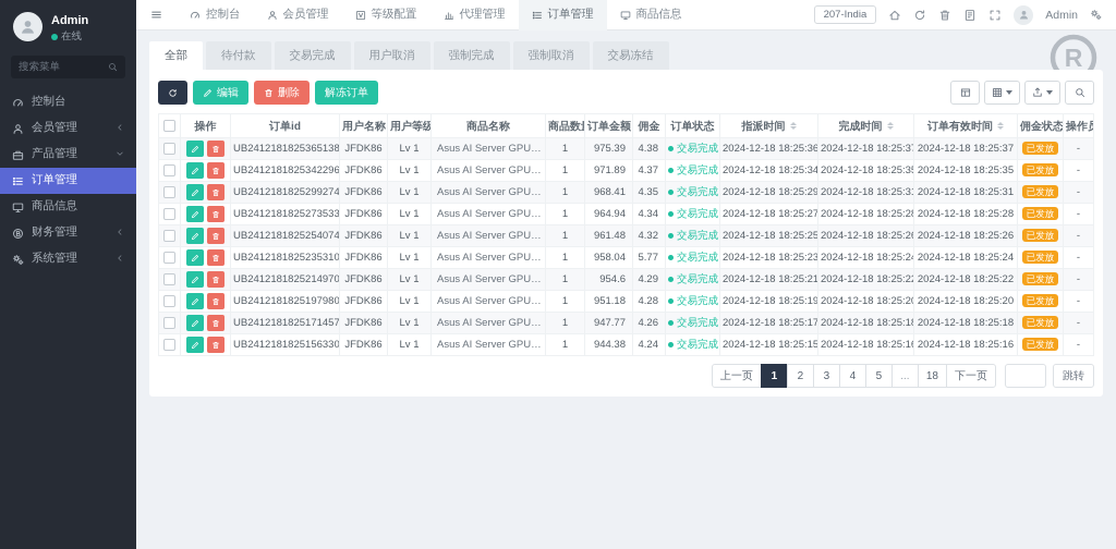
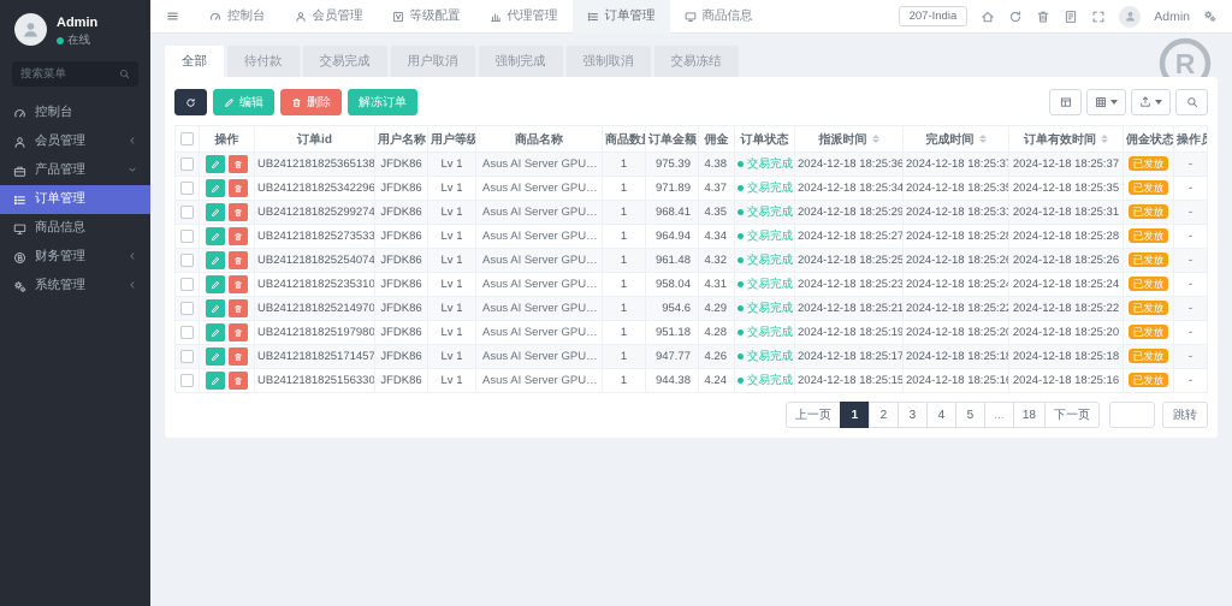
  Admin
  在线
  搜索菜单
  控制台
  会员管理
  产品管理
  订单管理
  商品信息
  财务管理
  系统管理
  控制台
  会员管理
  等级配置
  代理管理
  订单管理
  商品信息
  207-India
  Admin
  R
  全部
  待付款
  交易完成
  用户取消
  强制完成
  强制取消
  交易冻结
  编辑
  删除
  解冻订单
  	操作	订单id	用户名称	用户等级	商品名称	商品数	订单金额	佣金	订单状态	指派时间	完成时间	订单有效时间	佣金状态	操作员
  		UB2412181825365138	JFDK86	Lv 1	Asus AI Server GPU Se	1	975.39	4.38	交易完成	2024-12-18 18:25:36	2024-12-18 18:25:3	2024-12-18 18:25:37	已发放	-
  		UB2412181825342296	JFDK86	Lv 1	Asus AI Server GPU Se	1	971.89	4.37	交易完成	2024-12-18 18:25:34	2024-12-18 18:25:3	2024-12-18 18:25:35	已发放	-
  		UB2412181825299274	JFDK86	Lv 1	Asus AI Server GPU Se	1	968.41	4.35	交易完成	2024-12-18 18:25:29	2024-12-18 18:25:3	2024-12-18 18:25:31	已发放	-
  		UB2412181825273533	JFDK86	Lv 1	Asus AI Server GPU Se	1	964.94	4.34	交易完成	2024-12-18 18:25:27	2024-12-18 18:25:2	2024-12-18 18:25:28	已发放	-
  		UB2412181825254074	JFDK86	Lv 1	Asus AI Server GPU Se	1	961.48	4.32	交易完成	2024-12-18 18:25:25	2024-12-18 18:25:2	2024-12-18 18:25:26	已发放	-
- 		UB2412181825235310	JFDK86	Lv 1	Asus AI Server GPU Se	1	958.04	5.77	交易完成	2024-12-18 18:25:23	2024-12-18 18:25:2	2024-12-18 18:25:24	已发放	-
+ 		UB2412181825235310	JFDK86	Lv 1	Asus AI Server GPU Se	1	958.04	4.31	交易完成	2024-12-18 18:25:23	2024-12-18 18:25:2	2024-12-18 18:25:24	已发放	-
  		UB2412181825214970	JFDK86	Lv 1	Asus AI Server GPU Se	1	954.6	4.29	交易完成	2024-12-18 18:25:21	2024-12-18 18:25:2	2024-12-18 18:25:22	已发放	-
  		UB2412181825197980	JFDK86	Lv 1	Asus AI Server GPU Se	1	951.18	4.28	交易完成	2024-12-18 18:25:19	2024-12-18 18:25:2	2024-12-18 18:25:20	已发放	-
  		UB2412181825171457	JFDK86	Lv 1	Asus AI Server GPU Se	1	947.77	4.26	交易完成	2024-12-18 18:25:17	2024-12-18 18:25:1	2024-12-18 18:25:18	已发放	-
  		UB2412181825156330	JFDK86	Lv 1	Asus AI Server GPU Se	1	944.38	4.24	交易完成	2024-12-18 18:25:15	2024-12-18 18:25:1	2024-12-18 18:25:16	已发放	-
  上一页
  1
  2
  3
  4
  5
  ...
  18
  下一页
  跳转
